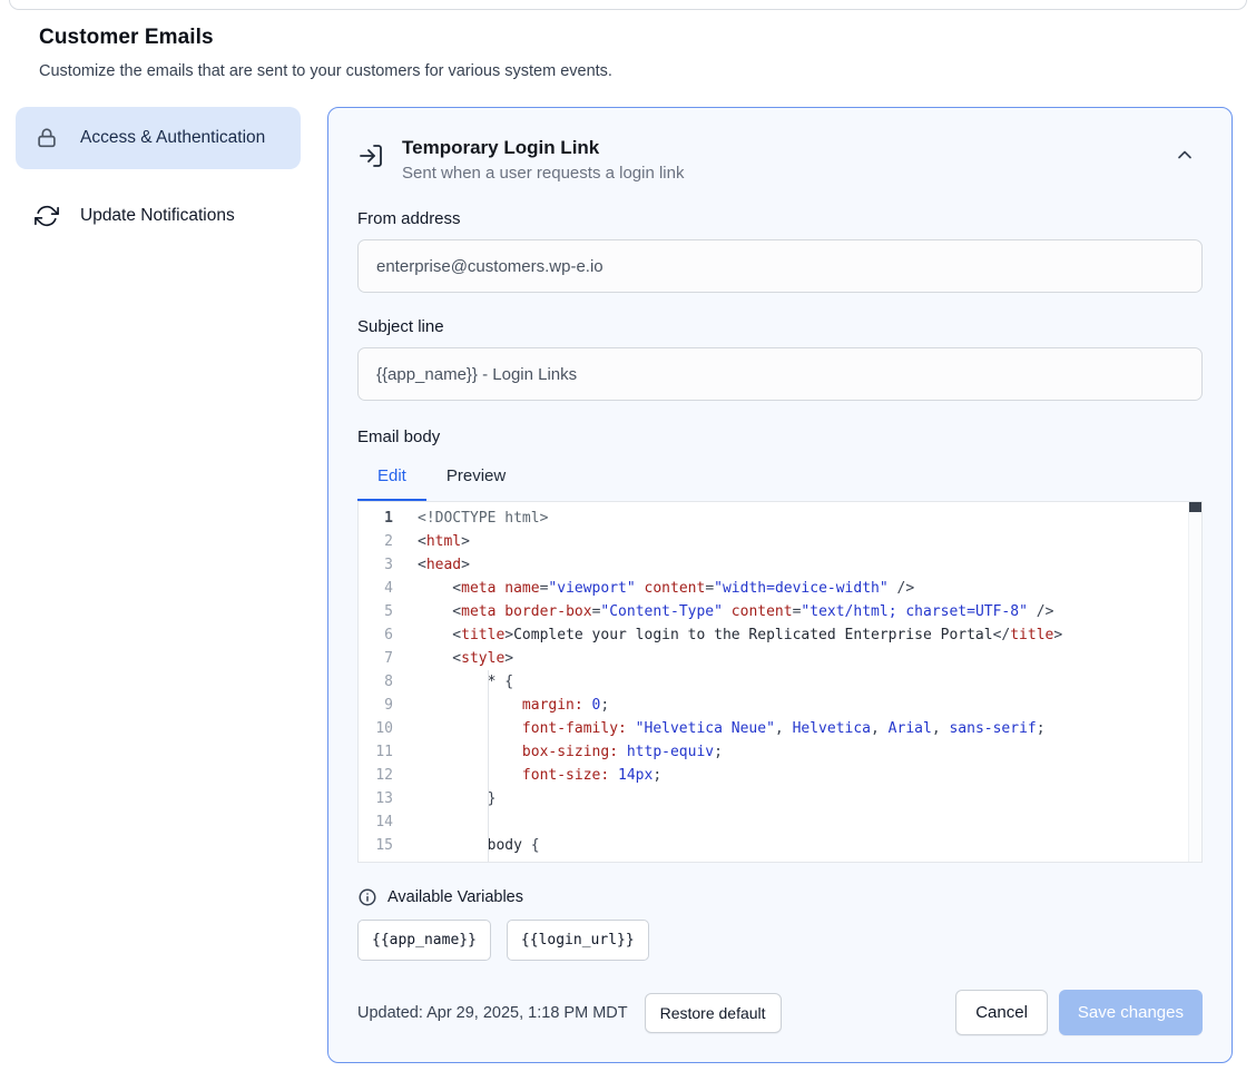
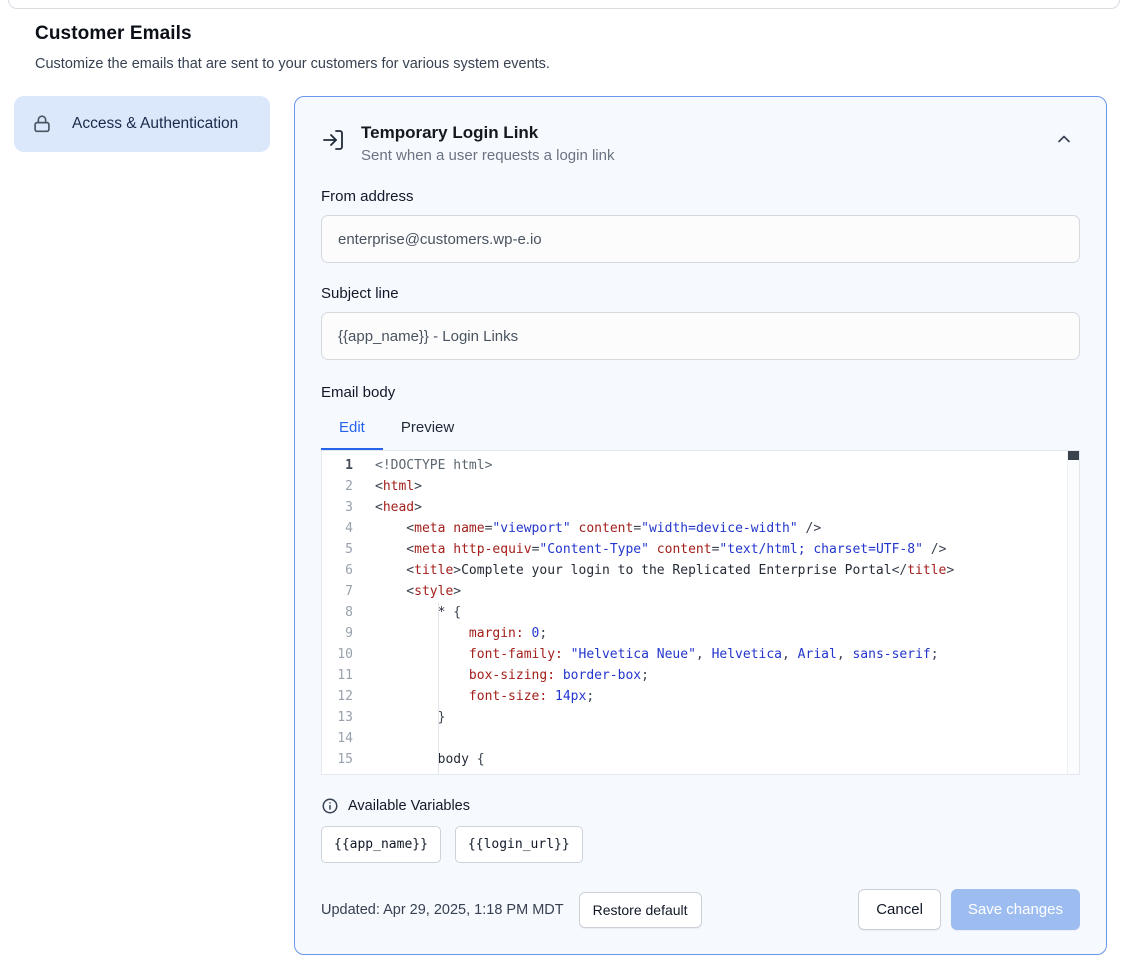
  Customer Emails
  Customize the emails that are sent to your customers for various system events.
  Access & Authentication
- Update Notifications
  Temporary Login Link
  Sent when a user requests a login link
  From address
  enterprise@customers.wp-e.io
  Subject line
  {{app_name}} - Login Links
  Email body
  Edit
  Preview
  1
  <!DOCTYPE html>
  2
  <html>
  3
  <head>
  4
  <meta name="viewport" content="width=device-width" />
  5
- <meta border-box="Content-Type" content="text/html; charset=UTF-8" />
+ <meta http-equiv="Content-Type" content="text/html; charset=UTF-8" />
  6
  <title>Complete your login to the Replicated Enterprise Portal</title>
  7
  <style>
  8
  * {
  9
  margin: 0;
  10
  font-family: "Helvetica Neue", Helvetica, Arial, sans-serif;
  11
- box-sizing: http-equiv;
+ box-sizing: border-box;
  12
  font-size: 14px;
  13
  }
  14
  15
  body {
  Available Variables
  {{app_name}}
  {{login_url}}
  Updated: Apr 29, 2025, 1:18 PM MDT
  Restore default
  Cancel
  Save changes
